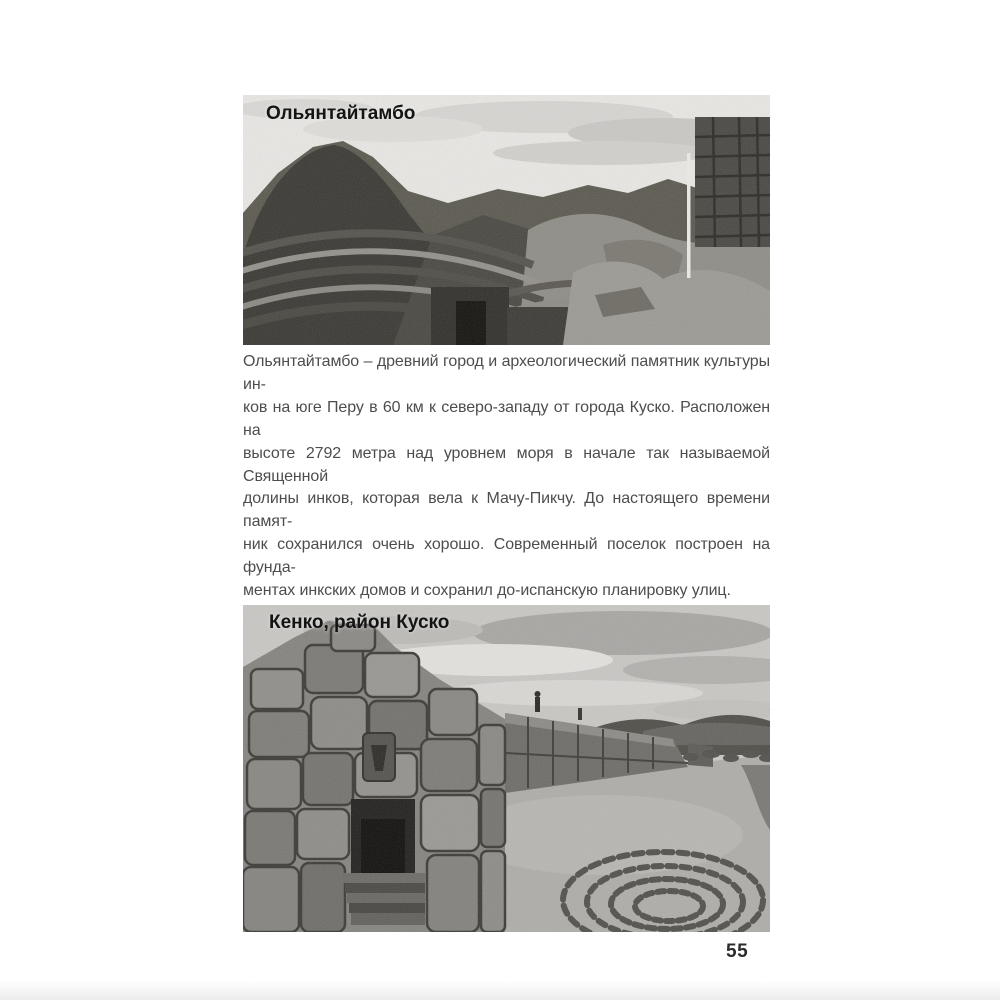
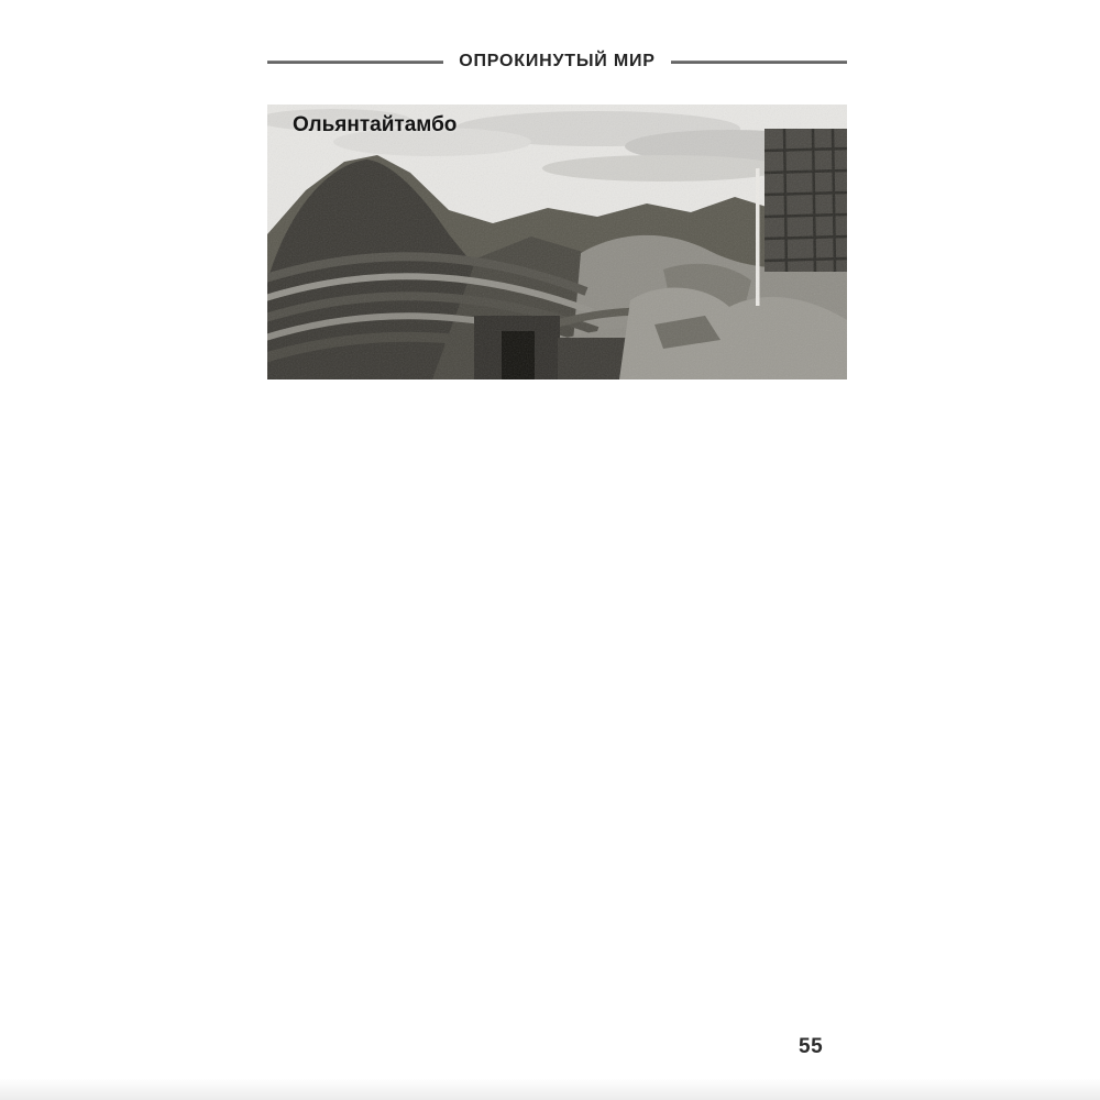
+ ОПРОКИНУТЫЙ МИР
  Ольянтайтамбо
- Ольянтайтамбо – древний город и археологический памятник культуры ин-
- ков на юге Перу в 60 км к северо-западу от города Куско. Расположен на
- высоте 2792 метра над уровнем моря в начале так называемой Священной
- долины инков, которая вела к Мачу-Пикчу. До настоящего времени памят-
- ник сохранился очень хорошо. Современный поселок построен на фунда-
- ментах инкских домов и сохранил до-испанскую планировку улиц.
- Кенко, район Куско
  55
